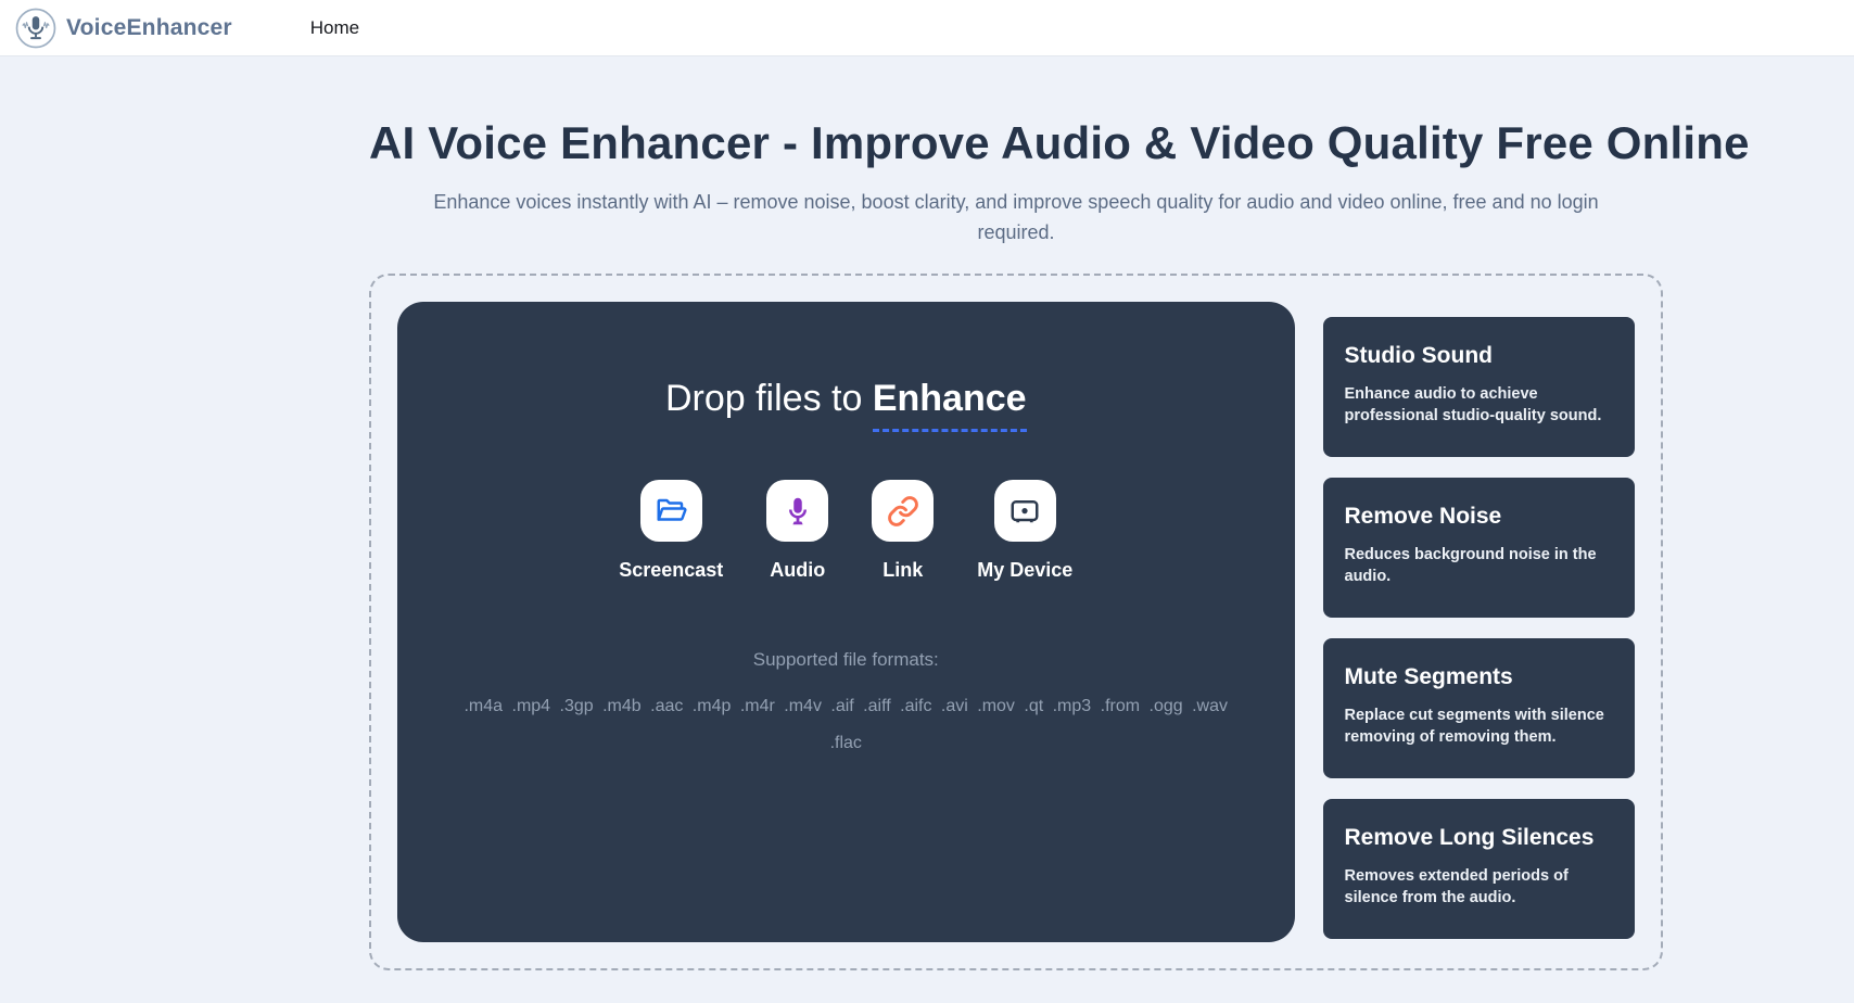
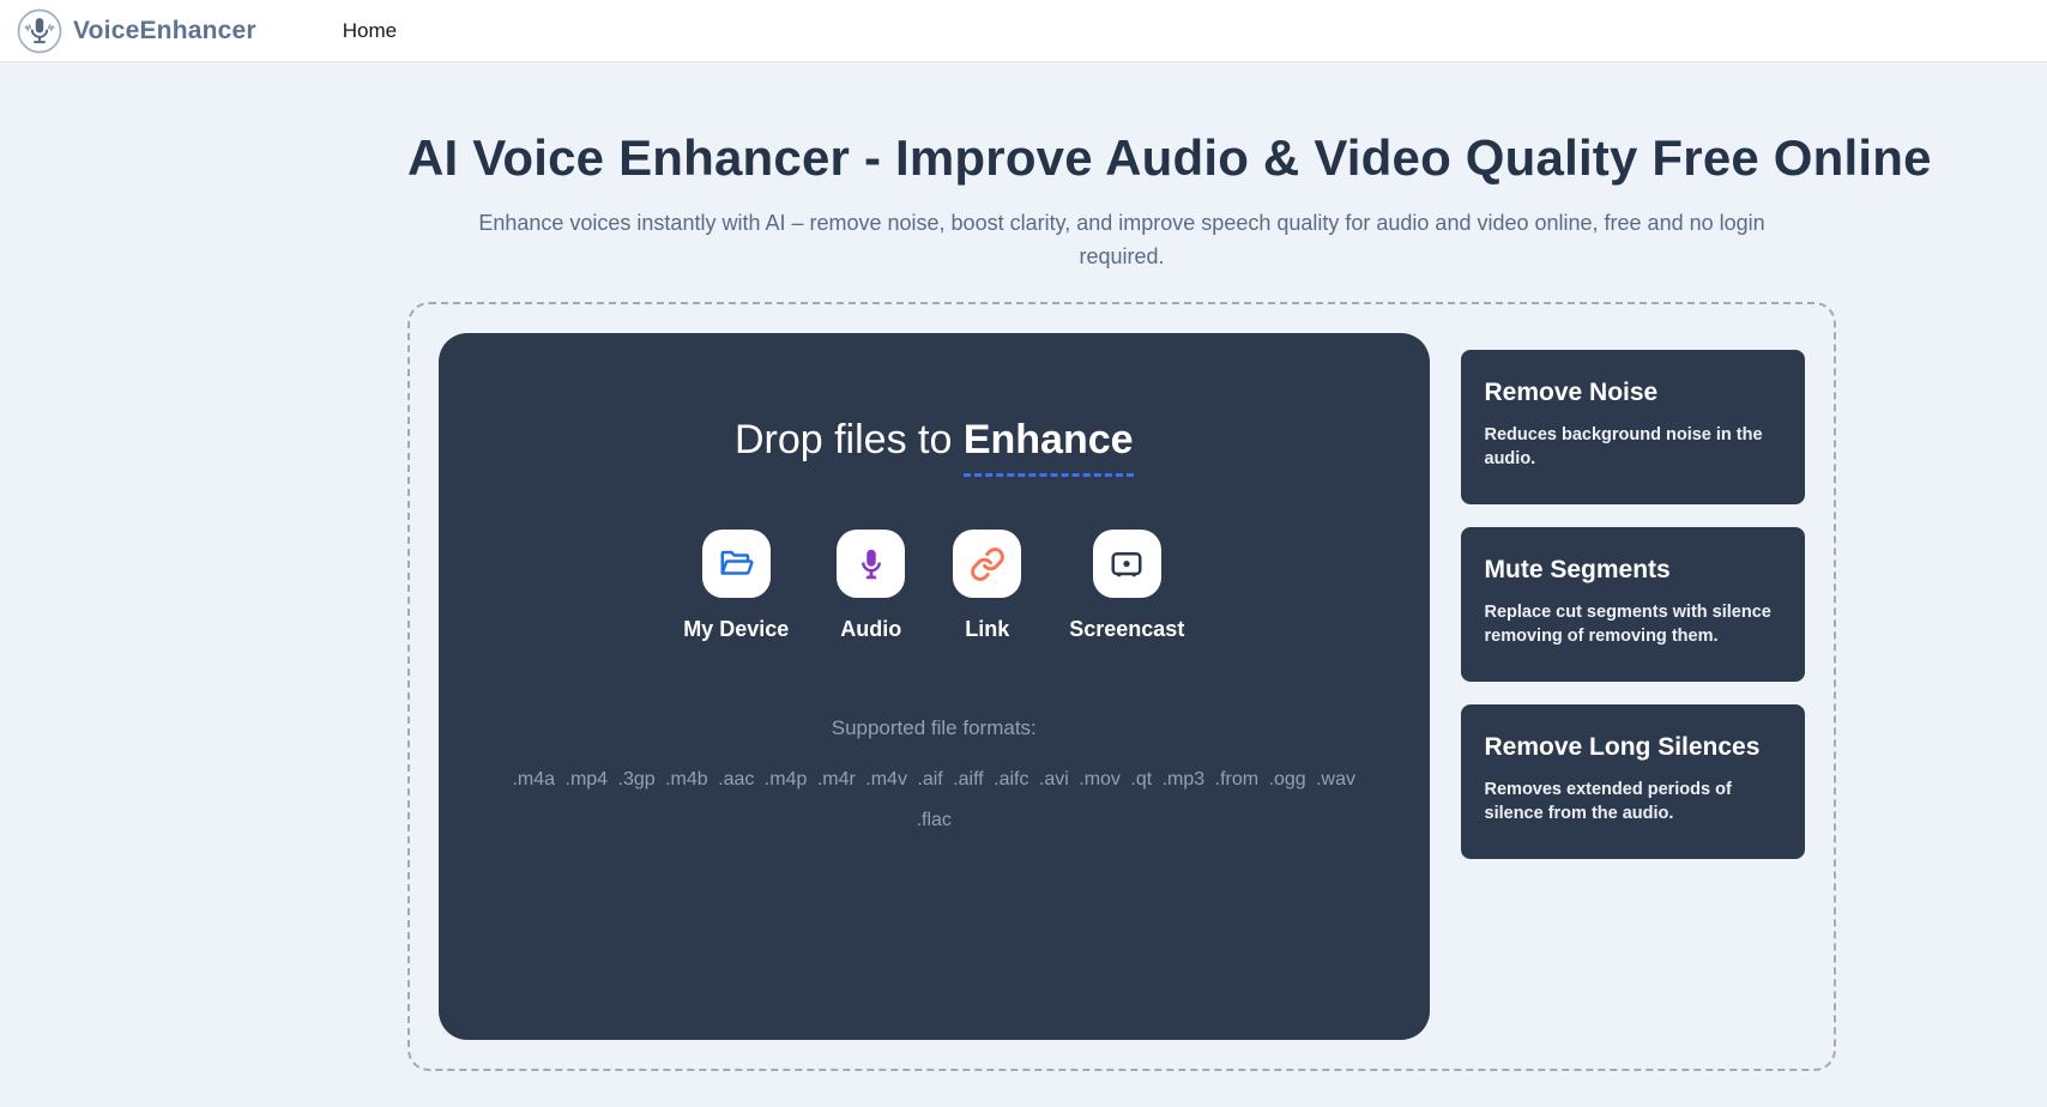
  VoiceEnhancer
  Home
  AI Voice Enhancer - Improve Audio & Video Quality Free Online
  Enhance voices instantly with AI – remove noise, boost clarity, and improve speech quality for audio and video online, free and no login required.
  Drop files to Enhance
- Screencast
+ My Device
  Audio
  Link
- My Device
+ Screencast
  Supported file formats:
  .m4a .mp4 .3gp .m4b .aac .m4p .m4r .m4v .aif .aiff .aifc .avi .mov .qt .mp3 .from .ogg .wav
  .flac
- Studio Sound
- Enhance audio to achieve professional studio-quality sound.
  Remove Noise
  Reduces background noise in the audio.
  Mute Segments
  Replace cut segments with silence removing of removing them.
  Remove Long Silences
  Removes extended periods of silence from the audio.
